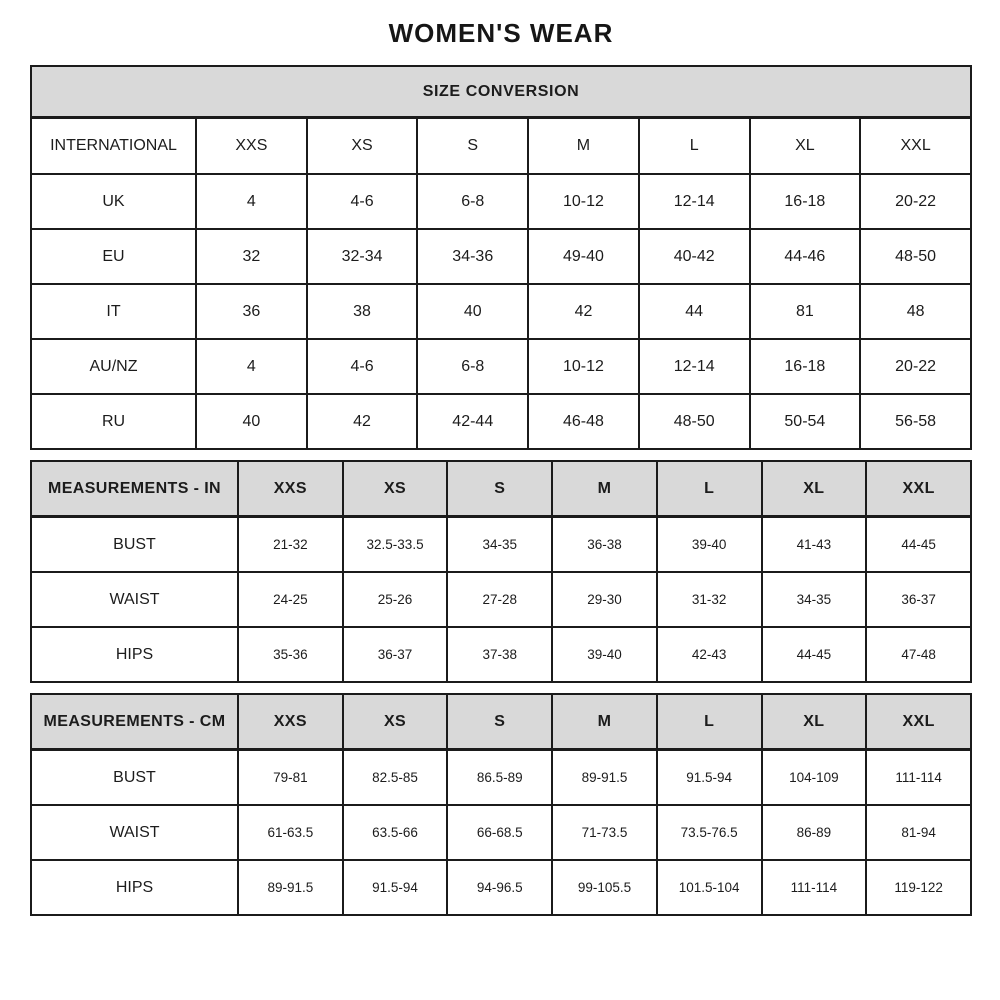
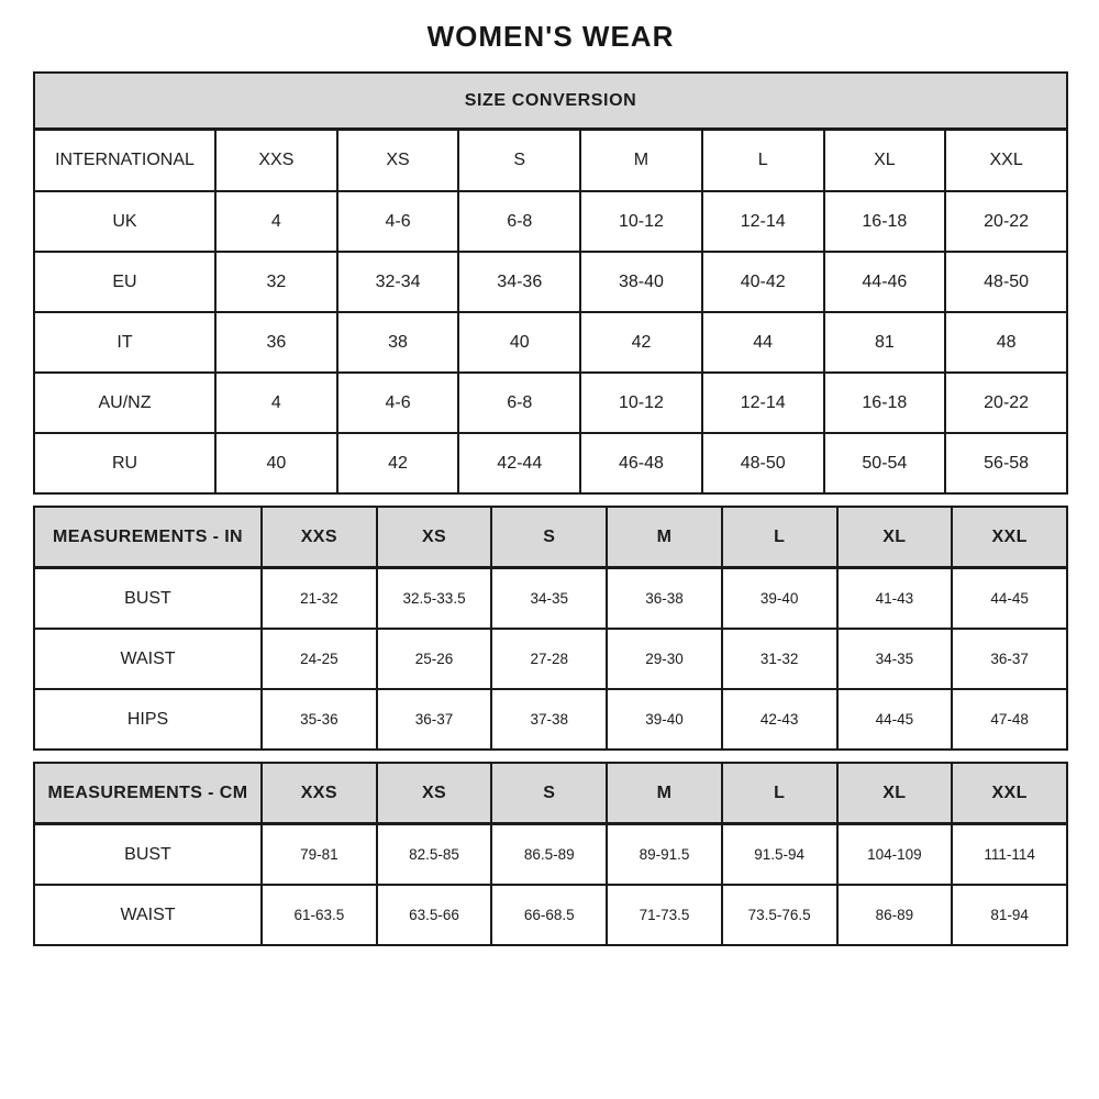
  WOMEN'S WEAR
  SIZE CONVERSION
  INTERNATIONAL	XXS	XS	S	M	L	XL	XXL
  UK	4	4-6	6-8	10-12	12-14	16-18	20-22
- EU	32	32-34	34-36	49-40	40-42	44-46	48-50
+ EU	32	32-34	34-36	38-40	40-42	44-46	48-50
  IT	36	38	40	42	44	81	48
  AU/NZ	4	4-6	6-8	10-12	12-14	16-18	20-22
  RU	40	42	42-44	46-48	48-50	50-54	56-58
  MEASUREMENTS - IN	XXS	XS	S	M	L	XL	XXL
  BUST	21-32	32.5-33.5	34-35	36-38	39-40	41-43	44-45
  WAIST	24-25	25-26	27-28	29-30	31-32	34-35	36-37
  HIPS	35-36	36-37	37-38	39-40	42-43	44-45	47-48
  MEASUREMENTS - CM	XXS	XS	S	M	L	XL	XXL
  BUST	79-81	82.5-85	86.5-89	89-91.5	91.5-94	104-109	111-114
  WAIST	61-63.5	63.5-66	66-68.5	71-73.5	73.5-76.5	86-89	81-94
- HIPS	89-91.5	91.5-94	94-96.5	99-105.5	101.5-104	111-114	119-122
